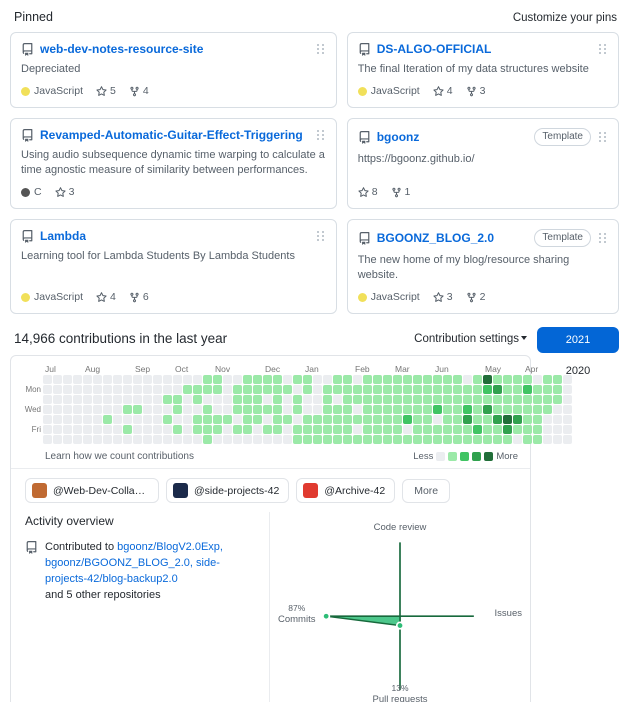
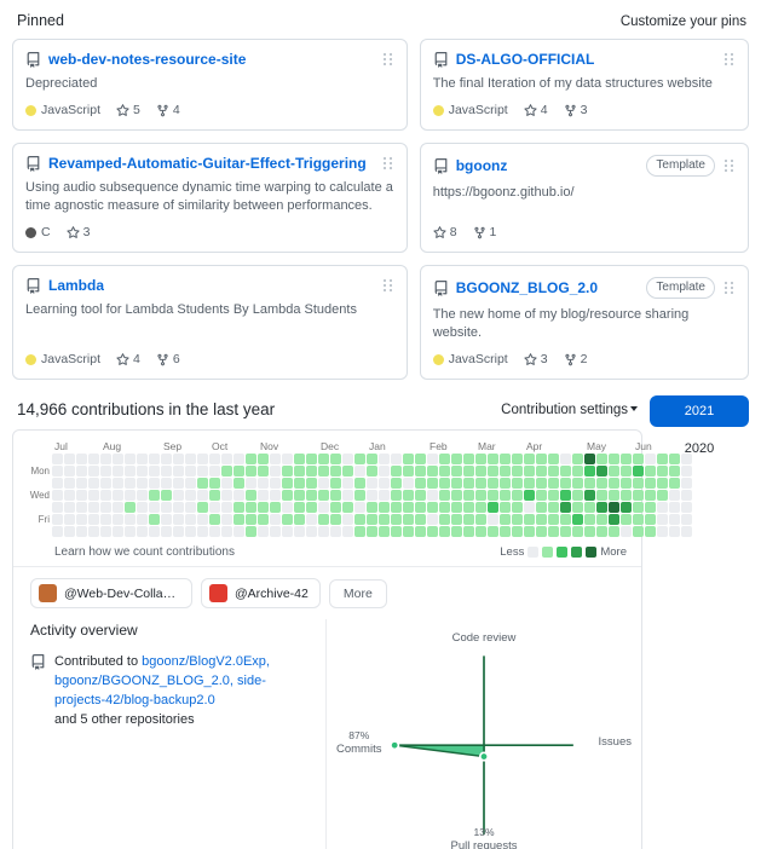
  Pinned
  Customize your pins
  web-dev-notes-resource-site
  Depreciated
  JavaScript
  5
  4
  DS-ALGO-OFFICIAL
  The final Iteration of my data structures website
  JavaScript
  4
  3
  Revamped-Automatic-Guitar-Effect-Triggering
  Using audio subsequence dynamic time warping to calculate a time agnostic measure of similarity between performances.
  C
  3
  bgoonz
  Template
  https://bgoonz.github.io/
  8
  1
  Lambda
  Learning tool for Lambda Students By Lambda Students
  JavaScript
  4
  6
  BGOONZ_BLOG_2.0
  Template
  The new home of my blog/resource sharing website.
  JavaScript
  3
  2
  14,966 contributions in the last year
  Contribution settings
  Mon
  Wed
  Fri
  Jul
  Aug
  Sep
  Oct
  Nov
  Dec
  Jan
  Feb
  Mar
- Jun
+ Apr
  May
- Apr
+ Jun
  Learn how we count contributions
  Less
  More
  @Web-Dev-Collabor
- @side-projects-42
  @Archive-42
  More
  Activity overview
  Contributed to bgoonz/BlogV2.0Exp, bgoonz/BGOONZ_BLOG_2.0, side-projects-42/blog-backup2.0
  and 5 other repositories
  Code review
  Issues
  13%
  Pull requests
  87%
  Commits
  2021
  2020
